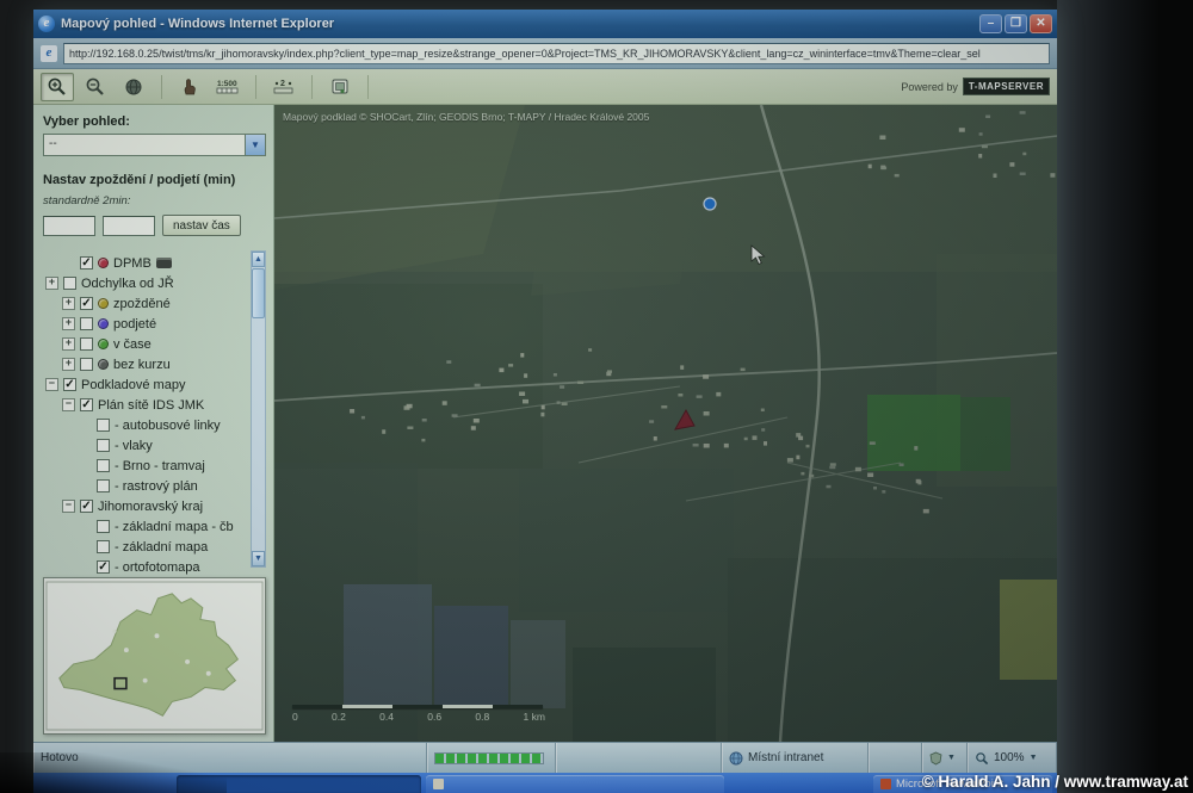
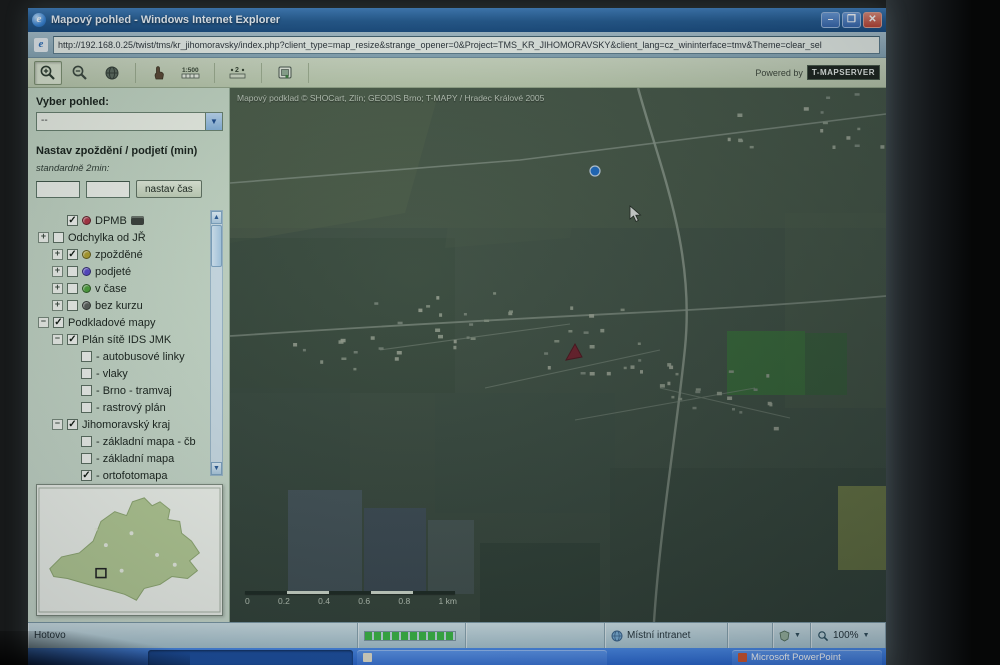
- © Harald A. Jahn / www.tramway.at
